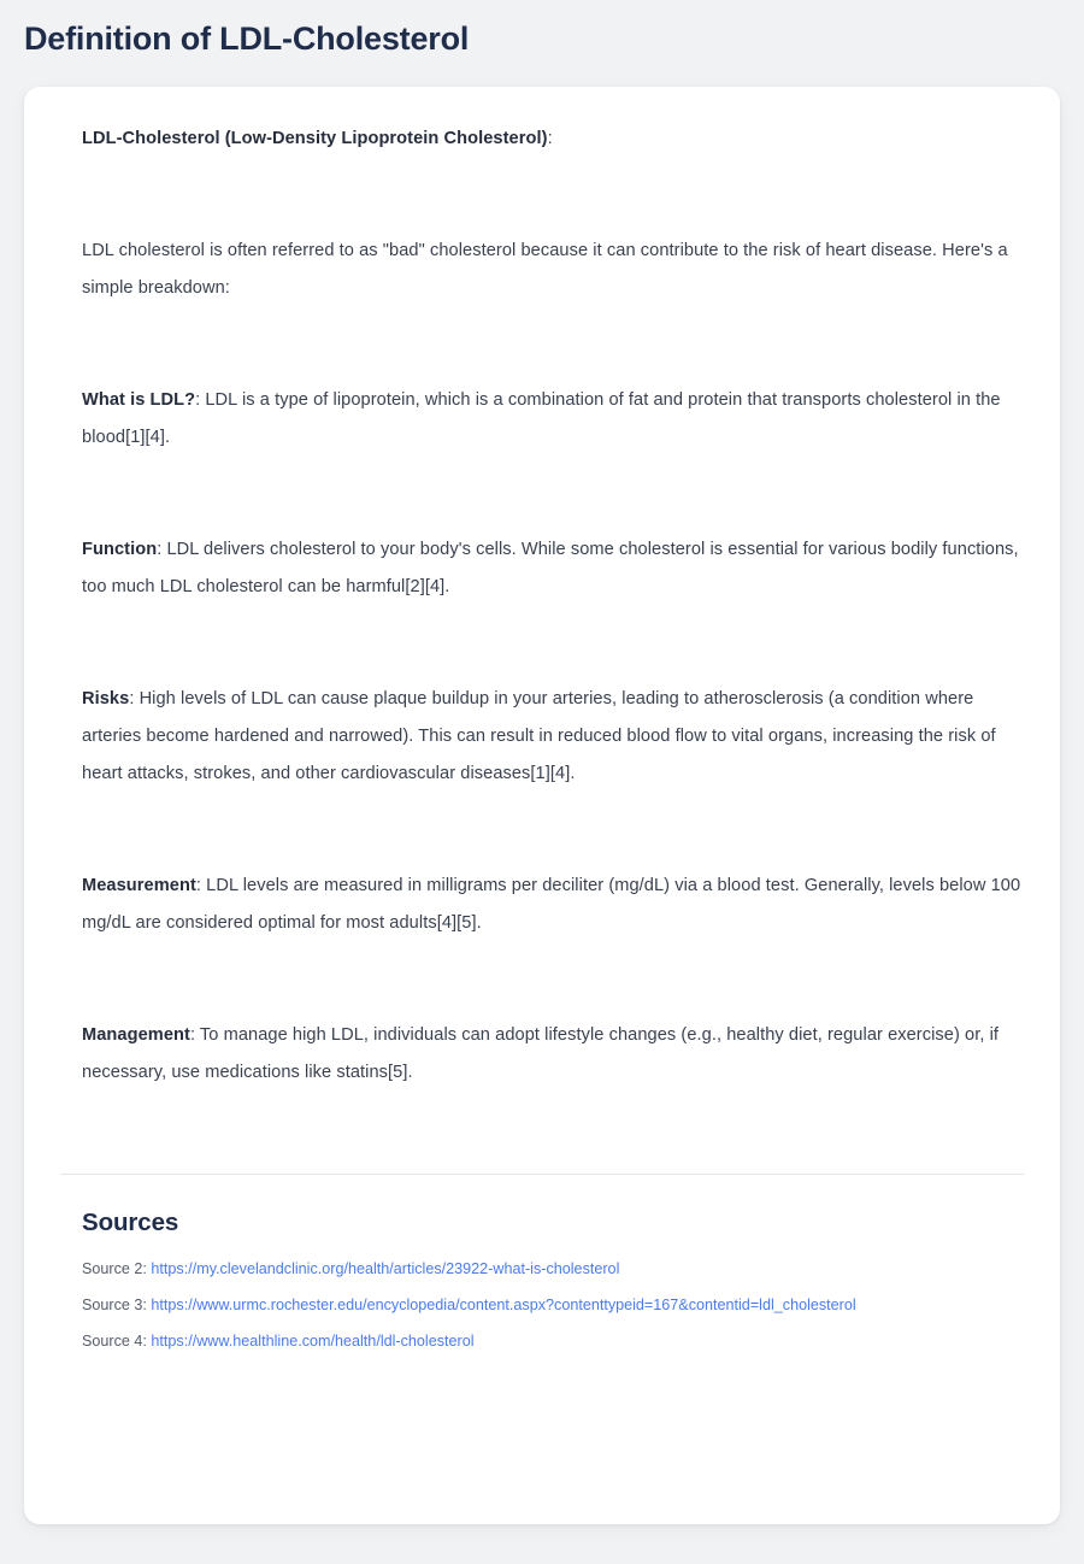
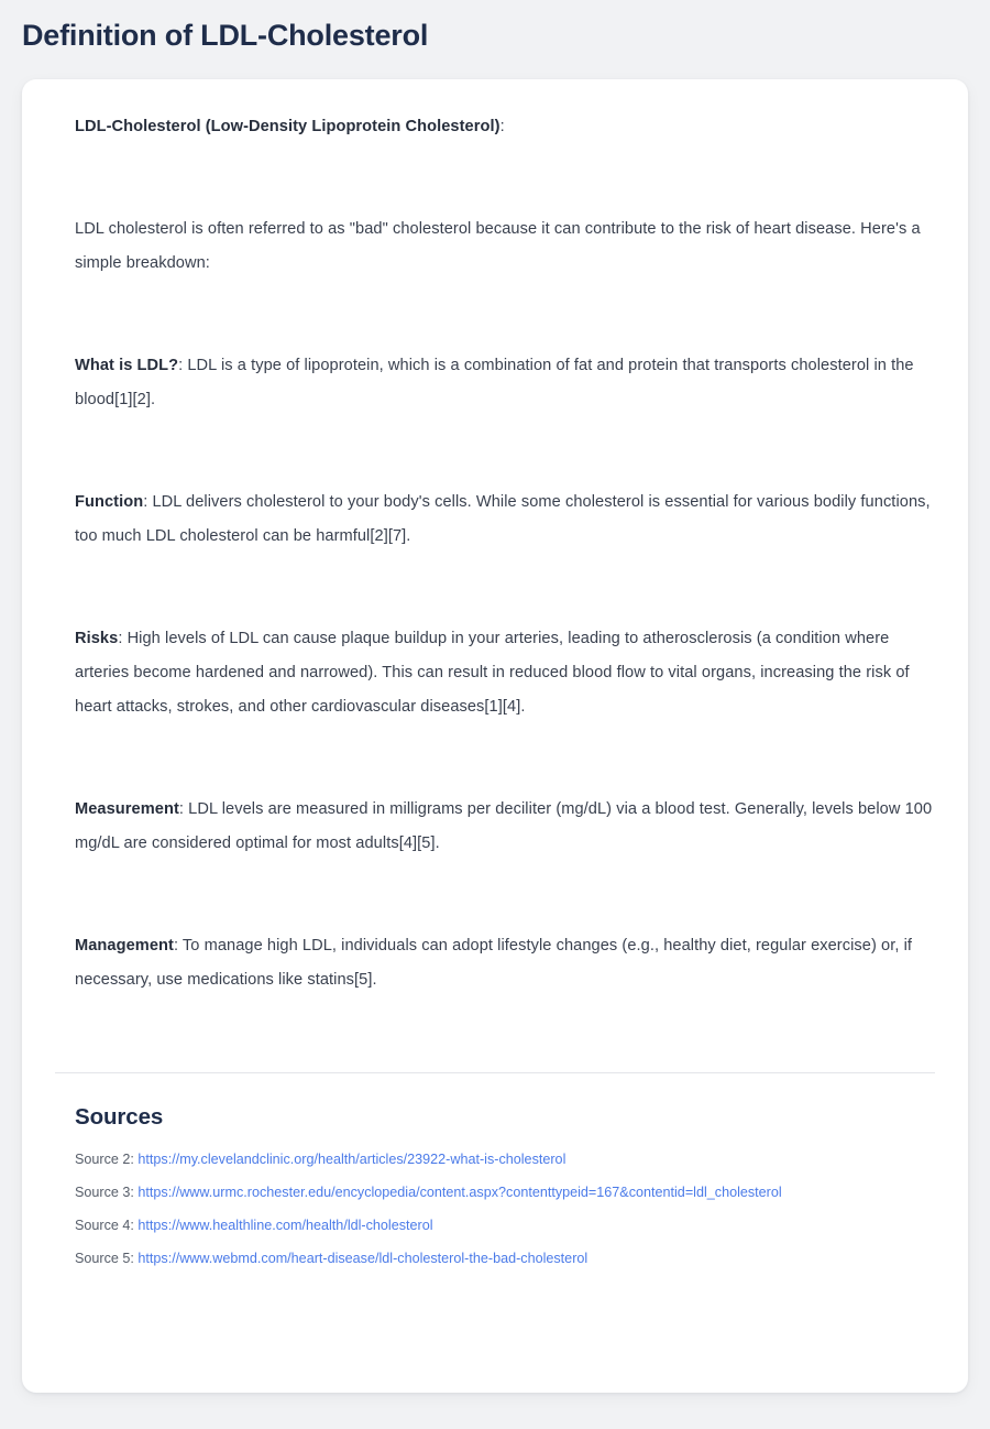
  Definition of LDL-Cholesterol
  LDL-Cholesterol (Low-Density Lipoprotein Cholesterol):
  LDL cholesterol is often referred to as "bad" cholesterol because it can contribute to the risk of heart disease. Here's a simple breakdown:
- What is LDL?: LDL is a type of lipoprotein, which is a combination of fat and protein that transports cholesterol in the blood[1][4].
+ What is LDL?: LDL is a type of lipoprotein, which is a combination of fat and protein that transports cholesterol in the blood[1][2].
- Function: LDL delivers cholesterol to your body's cells. While some cholesterol is essential for various bodily functions, too much LDL cholesterol can be harmful[2][4].
+ Function: LDL delivers cholesterol to your body's cells. While some cholesterol is essential for various bodily functions, too much LDL cholesterol can be harmful[2][7].
  Risks: High levels of LDL can cause plaque buildup in your arteries, leading to atherosclerosis (a condition where arteries become hardened and narrowed). This can result in reduced blood flow to vital organs, increasing the risk of heart attacks, strokes, and other cardiovascular diseases[1][4].
  Measurement: LDL levels are measured in milligrams per deciliter (mg/dL) via a blood test. Generally, levels below 100 mg/dL are considered optimal for most adults[4][5].
  Management: To manage high LDL, individuals can adopt lifestyle changes (e.g., healthy diet, regular exercise) or, if necessary, use medications like statins[5].
  Sources
  Source 2: https://my.clevelandclinic.org/health/articles/23922-what-is-cholesterol
  Source 3: https://www.urmc.rochester.edu/encyclopedia/content.aspx?contenttypeid=167&contentid=ldl_cholesterol
  Source 4: https://www.healthline.com/health/ldl-cholesterol
+ Source 5: https://www.webmd.com/heart-disease/ldl-cholesterol-the-bad-cholesterol
